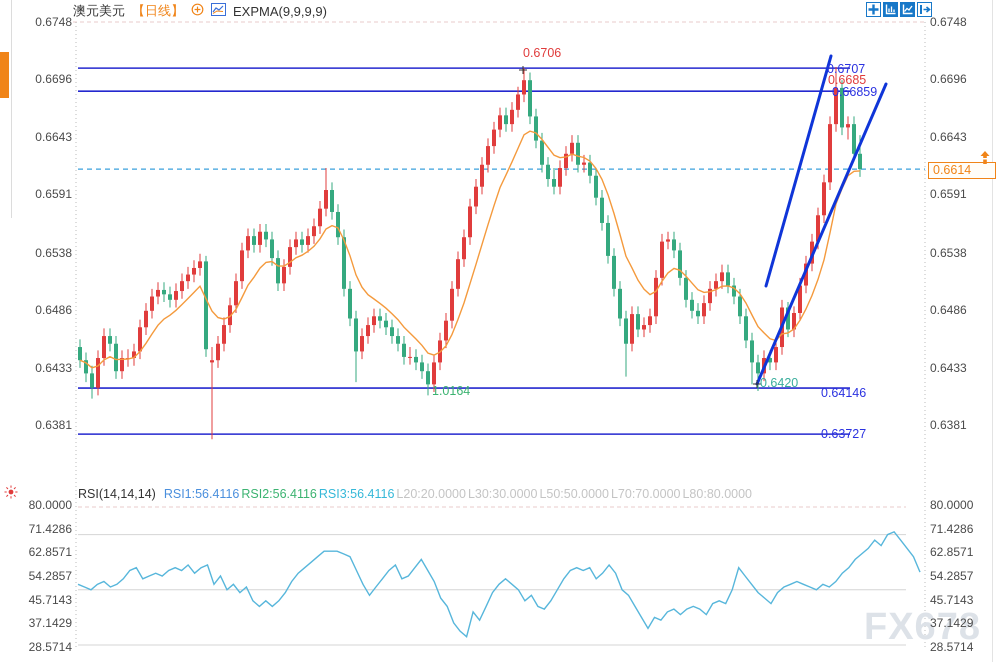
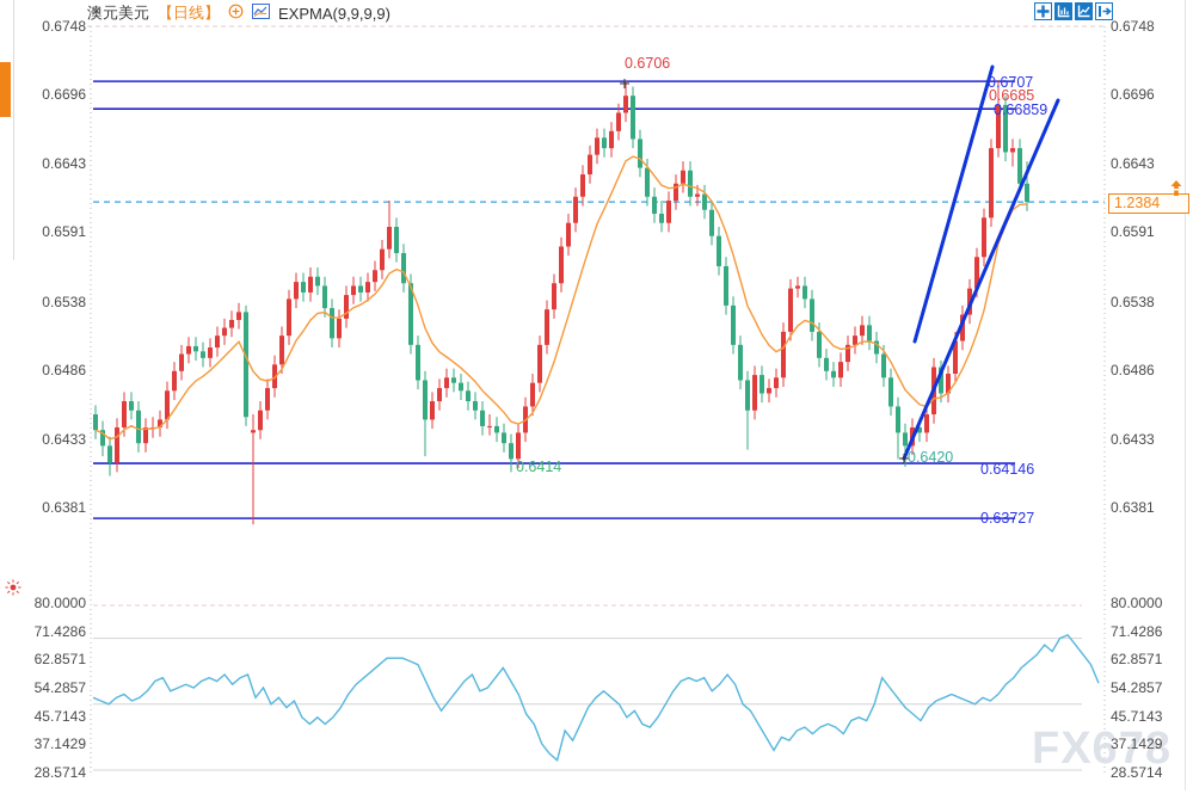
  澳元美元
  【日线】
  EXPMA(9,9,9,9)
- 0.6614
+ 1.2384
- RSI(14,14,14)
- RSI1:56.4116 RSI2:56.4116 RSI3:56.4116 L20:20.0000 L30:30.0000 L50:50.0000 L70:70.0000 L80:80.0000
  FX678
  0.6748
  0.6748
  0.6696
  0.6696
  0.6643
  0.6643
  0.6591
  0.6591
  0.6538
  0.6538
  0.6486
  0.6486
  0.6433
  0.6433
  0.6381
  0.6381
  80.0000
  80.0000
  71.4286
  71.4286
  62.8571
  62.8571
  54.2857
  54.2857
  45.7143
  45.7143
  37.1429
  37.1429
  28.5714
  28.5714
  0.6706
  0.6707
  0.6685
  0.66859
- 1.0164
+ 0.6414
  0.6420
  0.64146
  0.63727
